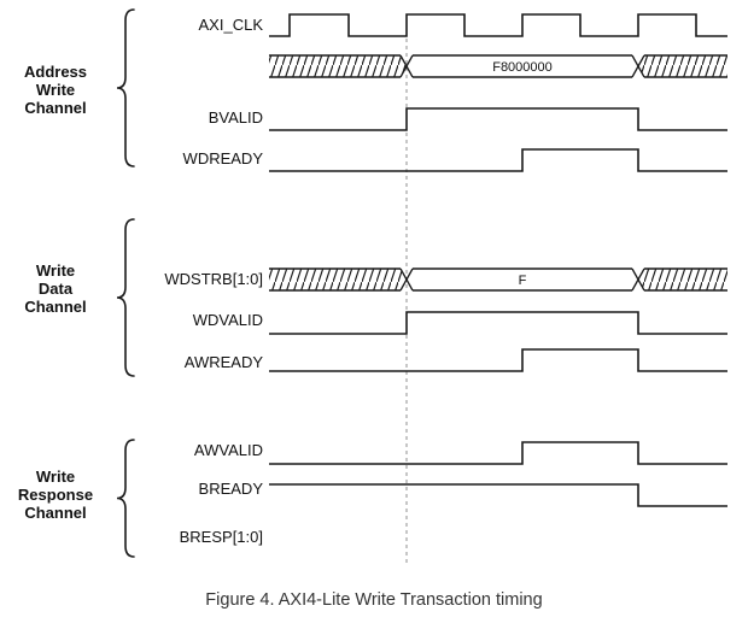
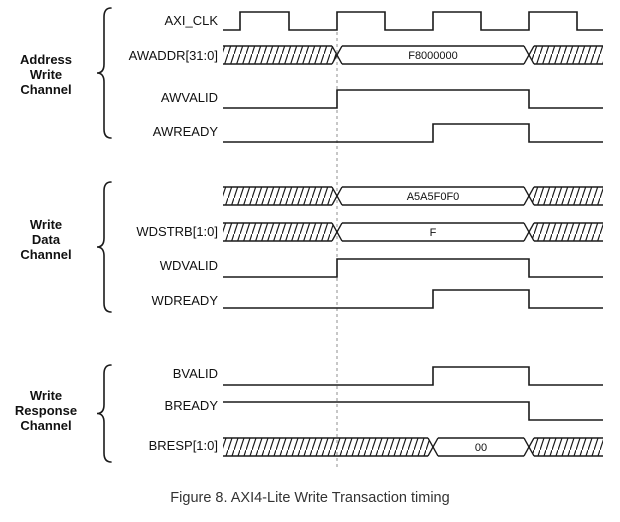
  Address
  Write
  Channel
  Write
  Data
  Channel
  Write
  Response
  Channel
  AXI_CLK
+ AWADDR[31:0]
- BVALID
+ AWVALID
- WDREADY
+ AWREADY
  WDSTRB[1:0]
  WDVALID
- AWREADY
+ WDREADY
- AWVALID
+ BVALID
  BREADY
  BRESP[1:0]
  F8000000
+ A5A5F0F0
  F
+ 00
- Figure 4. AXI4-Lite Write Transaction timing
+ Figure 8. AXI4-Lite Write Transaction timing
